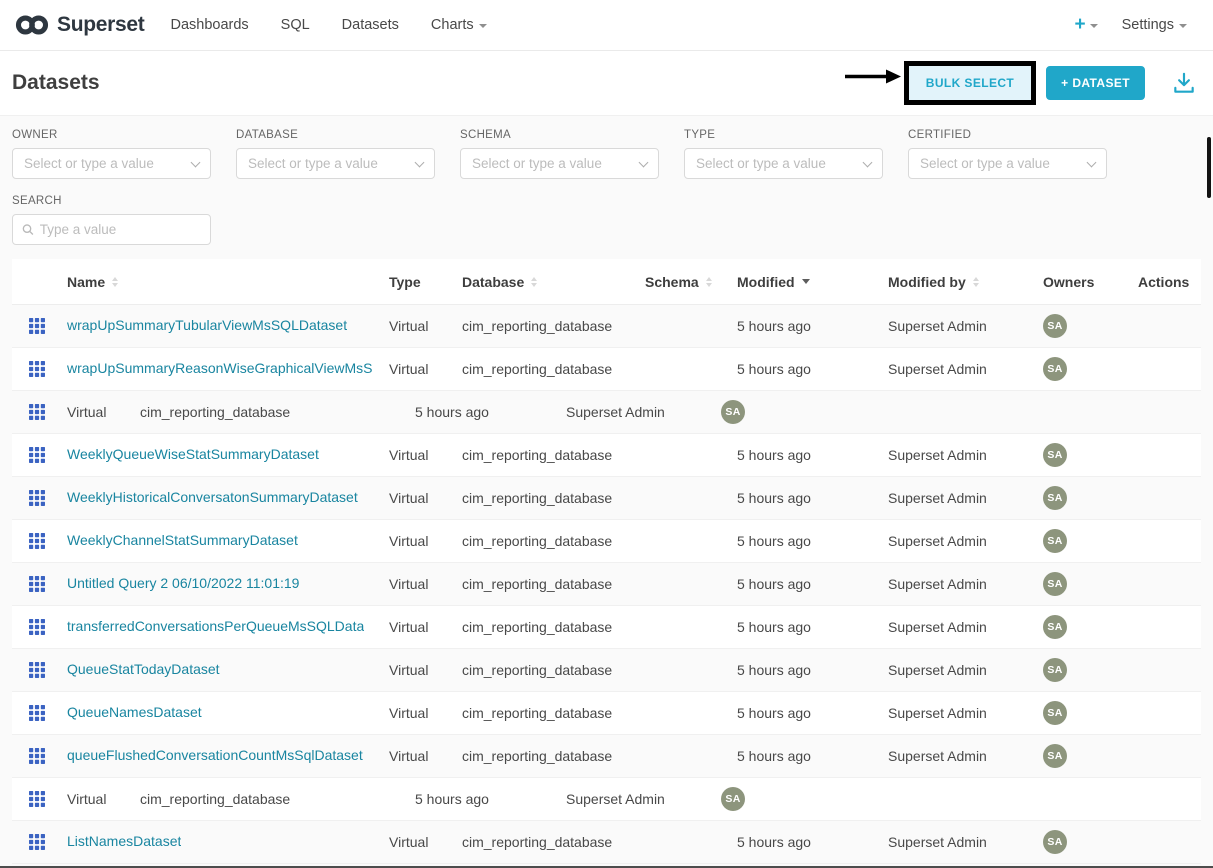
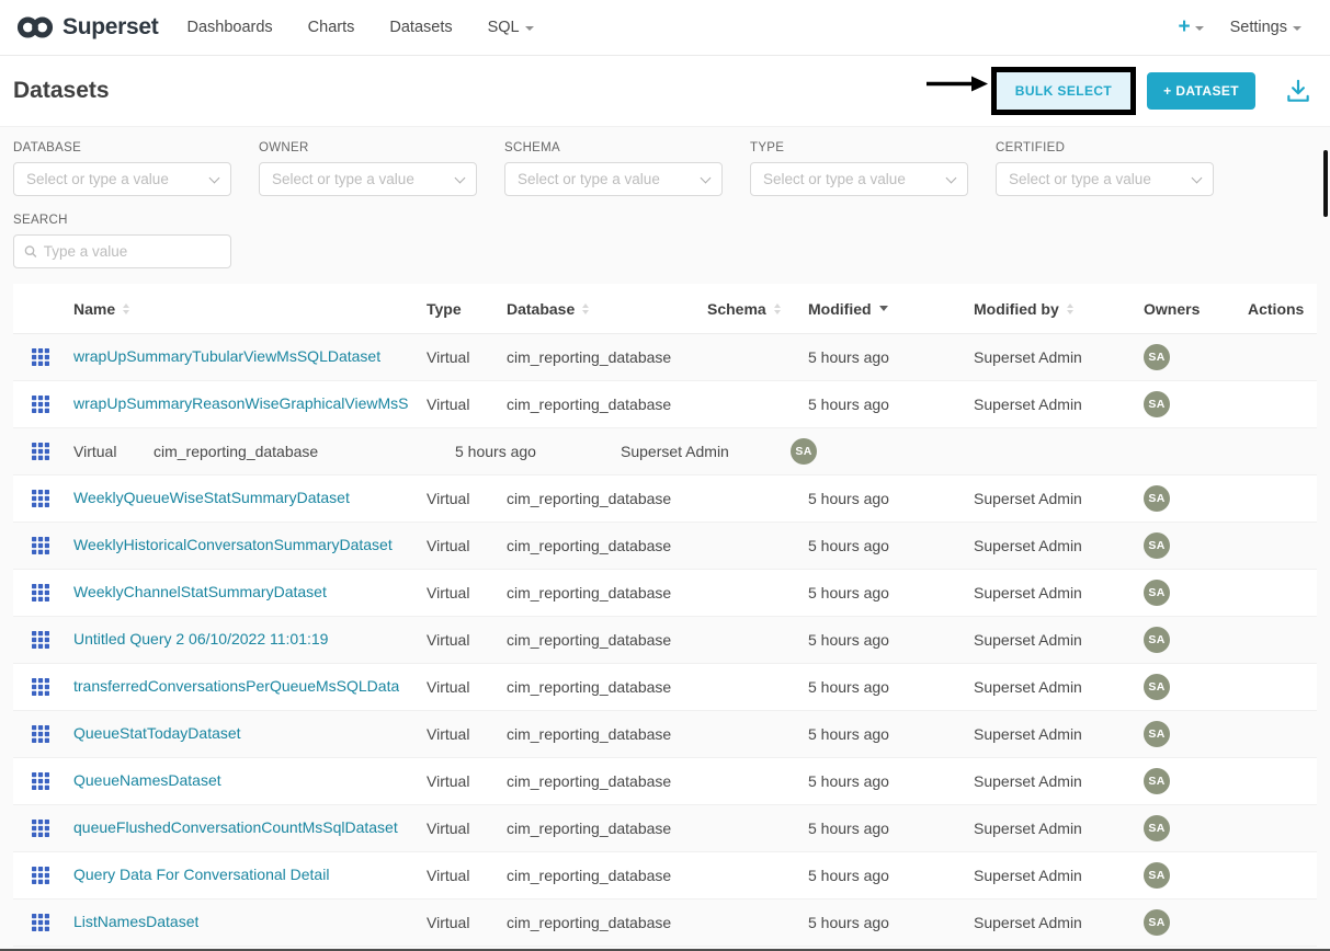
  Superset
  Dashboards
- SQL
+ Charts
  Datasets
- Charts
+ SQL
  +
  Settings
  Datasets
  BULK SELECT
  + DATASET
- OWNER
+ DATABASE
  Select or type a value
- DATABASE
+ OWNER
  Select or type a value
  SCHEMA
  Select or type a value
  TYPE
  Select or type a value
  CERTIFIED
  Select or type a value
  SEARCH
  Type a value
  Name
  Type
  Database
  Schema
  Modified
  Modified by
  Owners
  Actions
  wrapUpSummaryTubularViewMsSQLDataset
  Virtual
  cim_reporting_database
  5 hours ago
  Superset Admin
  SA
  wrapUpSummaryReasonWiseGraphicalViewMsS
  Virtual
  cim_reporting_database
  5 hours ago
  Superset Admin
  SA
  Virtual
  cim_reporting_database
  5 hours ago
  Superset Admin
  SA
  WeeklyQueueWiseStatSummaryDataset
  Virtual
  cim_reporting_database
  5 hours ago
  Superset Admin
  SA
  WeeklyHistoricalConversatonSummaryDataset
  Virtual
  cim_reporting_database
  5 hours ago
  Superset Admin
  SA
  WeeklyChannelStatSummaryDataset
  Virtual
  cim_reporting_database
  5 hours ago
  Superset Admin
  SA
  Untitled Query 2 06/10/2022 11:01:19
  Virtual
  cim_reporting_database
  5 hours ago
  Superset Admin
  SA
  transferredConversationsPerQueueMsSQLData
  Virtual
  cim_reporting_database
  5 hours ago
  Superset Admin
  SA
  QueueStatTodayDataset
  Virtual
  cim_reporting_database
  5 hours ago
  Superset Admin
  SA
  QueueNamesDataset
  Virtual
  cim_reporting_database
  5 hours ago
  Superset Admin
  SA
  queueFlushedConversationCountMsSqlDataset
  Virtual
  cim_reporting_database
  5 hours ago
  Superset Admin
  SA
+ Query Data For Conversational Detail
  Virtual
  cim_reporting_database
  5 hours ago
  Superset Admin
  SA
  ListNamesDataset
  Virtual
  cim_reporting_database
  5 hours ago
  Superset Admin
  SA
